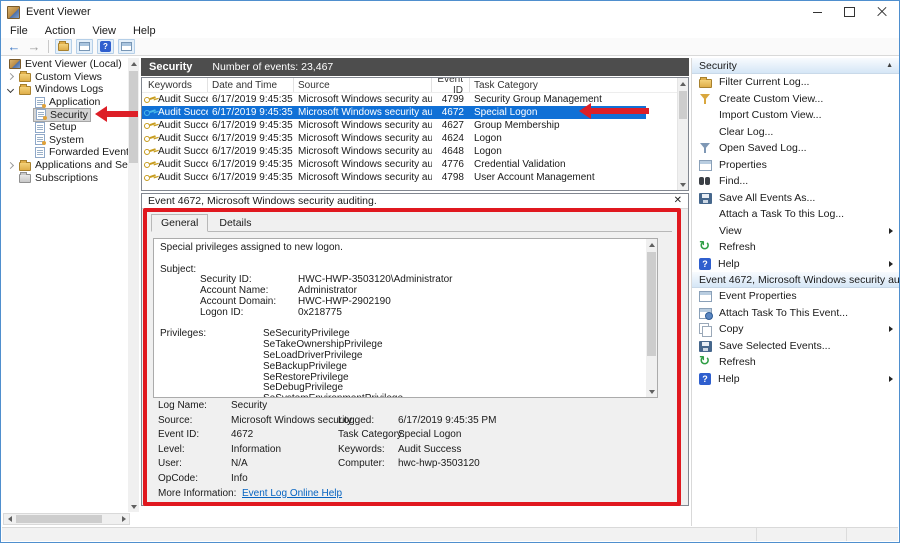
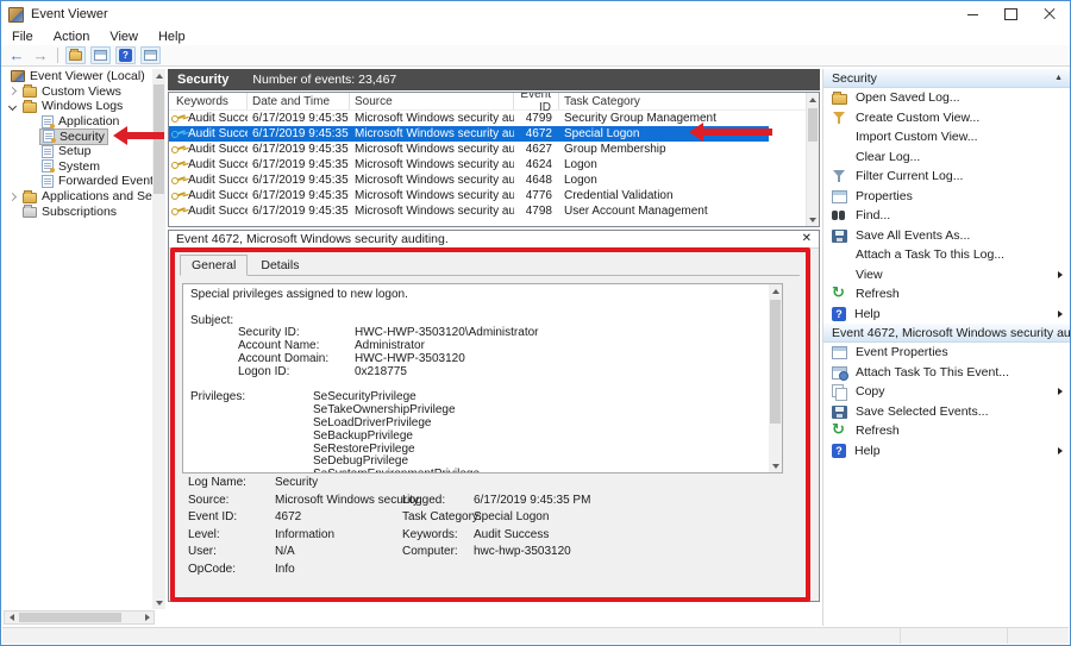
  Event Viewer
  File
  Action
  View
  Help
  ←
  →
  ?
  Event Viewer (Local)
  Custom Views
  Windows Logs
  Application
  Security
  Setup
  System
  Forwarded Even
  Subscriptions
  Security
  Number of events: 23,467
  Keywords
  Date and Time
  Source
  Event ID
  Task Category
  Audit Succ
  6/17/2019 9:45:35
  Microsoft Windows security au
  4799
  Security Group Management
  Audit Succ
  6/17/2019 9:45:35
  Microsoft Windows security au
  4672
  Special Logon
  Audit Succ
  6/17/2019 9:45:35
  Microsoft Windows security au
  4627
  Group Membership
  Audit Succ
  6/17/2019 9:45:35
  Microsoft Windows security au
  4624
  Logon
  Audit Succ
  6/17/2019 9:45:35
  Microsoft Windows security au
  4648
  Logon
  Audit Succ
  6/17/2019 9:45:35
  Microsoft Windows security au
  4776
  Credential Validation
  Audit Succ
  6/17/2019 9:45:35
  Microsoft Windows security au
  4798
  User Account Management
  Event 4672, Microsoft Windows security auditing.
  General
  Details
  Special privileges assigned to new logon.
  Subject:
  Security ID: HWC-HWP-3503120\Administrator
  Account Name: Administrator
- Account Domain: HWC-HWP-2902190
+ Account Domain: HWC-HWP-3503120
  Logon ID: 0x218775
  Privileges: SeSecurityPrivilege
  SeTakeOwnershipPrivilege
  SeLoadDriverPrivilege
  SeBackupPrivilege
  SeRestorePrivilege
  SeDebugPrivilege
  Log Name:
  Security
  Source:
  Microsoft Windows security
  Logged:
  6/17/2019 9:45:35 PM
  Event ID:
  4672
  Task Category:
  Special Logon
  Level:
  Information
  Keywords:
  Audit Success
  User:
  N/A
  Computer:
  hwc-hwp-3503120
  OpCode:
  Info
- More Information:
- Event Log Online Help
  Security
- Filter Current Log...
+ Open Saved Log...
  Create Custom View...
  Import Custom View...
  Clear Log...
- Open Saved Log...
+ Filter Current Log...
  Properties
  Find...
  Save All Events As...
  Attach a Task To this Log...
  View
  Refresh
  Help
  Event 4672, Microsoft Windows security au
  Event Properties
  Attach Task To This Event...
  Copy
  Save Selected Events...
  Refresh
  Help
